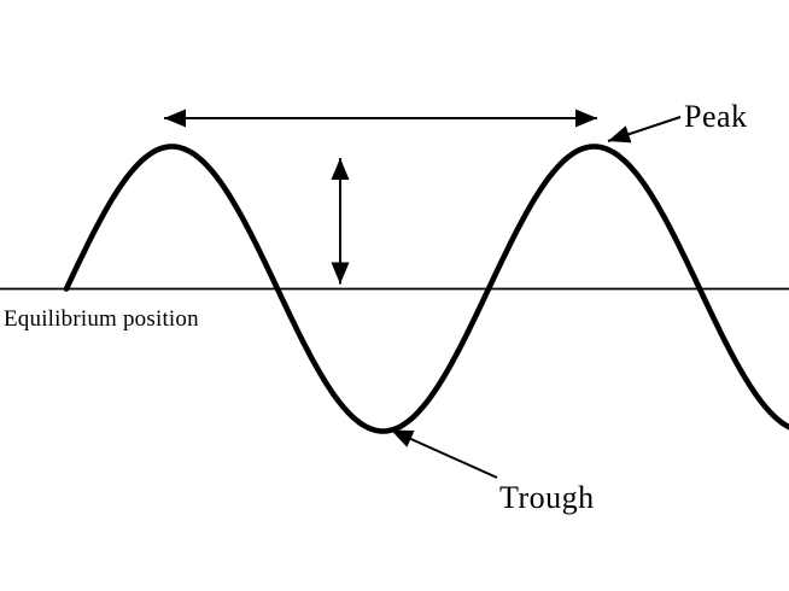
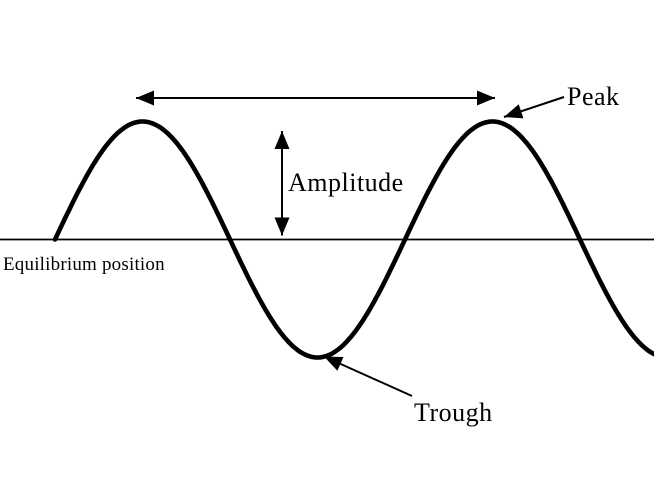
+ Amplitude
  Peak
  Trough
  Equilibrium position
